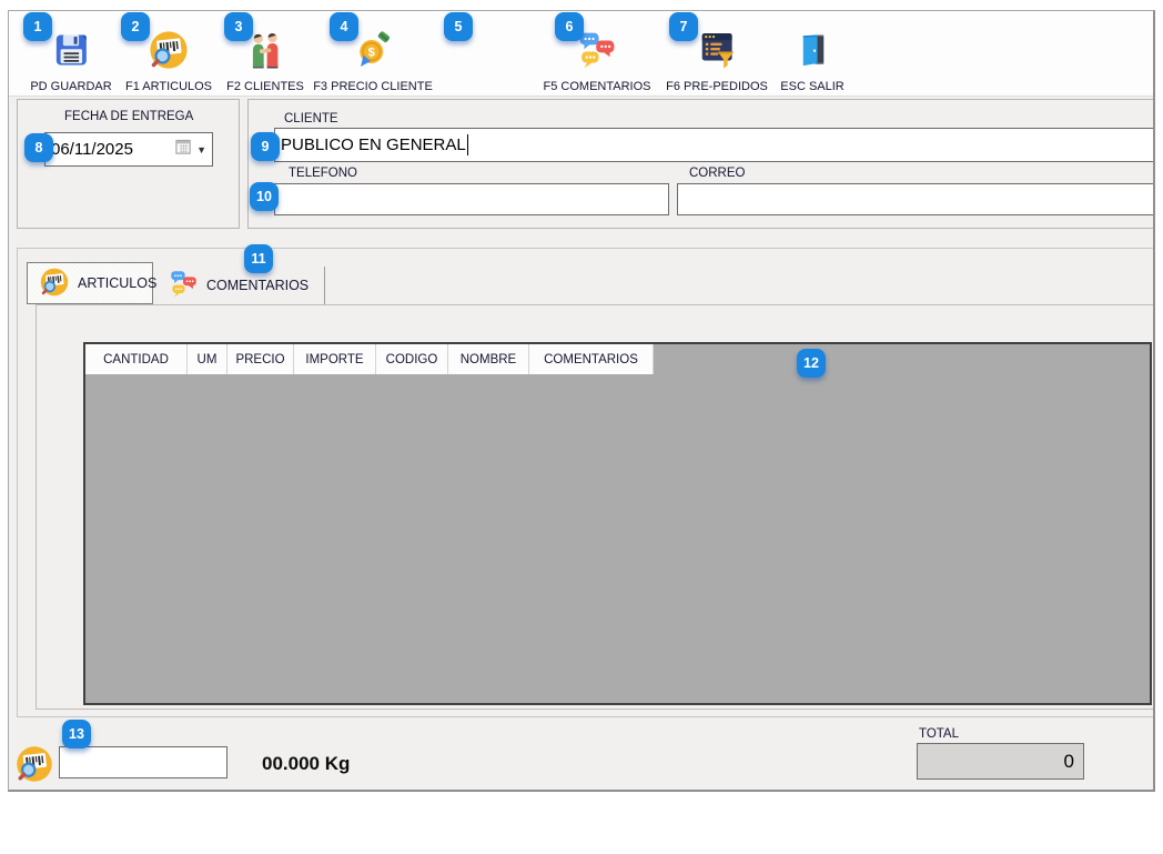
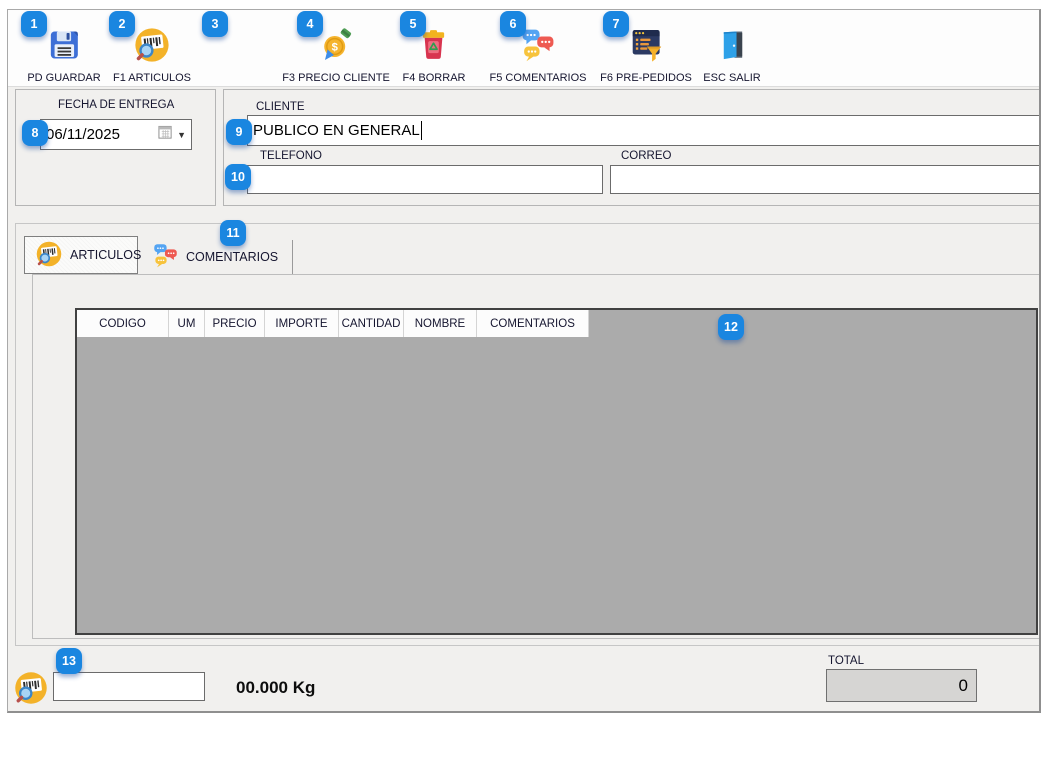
  PD GUARDAR
  F1 ARTICULOS
- F2 CLIENTES
  $
  F3 PRECIO CLIENTE
+ F4 BORRAR
  F5 COMENTARIOS
  F6 PRE-PEDIDOS
  ESC SALIR
  FECHA DE ENTREGA
  06/11/2025
  ▼
  CLIENTE
  PUBLICO EN GENERAL
  TELEFONO
  CORREO
  ARTICULOS
  COMENTARIOS
- CANTIDAD
+ CODIGO
  UM
  PRECIO
  IMPORTE
- CODIGO
+ CANTIDAD
  NOMBRE
  COMENTARIOS
  00.000 Kg
  TOTAL
  0
  1
  2
  3
  4
  5
  6
  7
  8
  9
  10
  11
  12
  13
